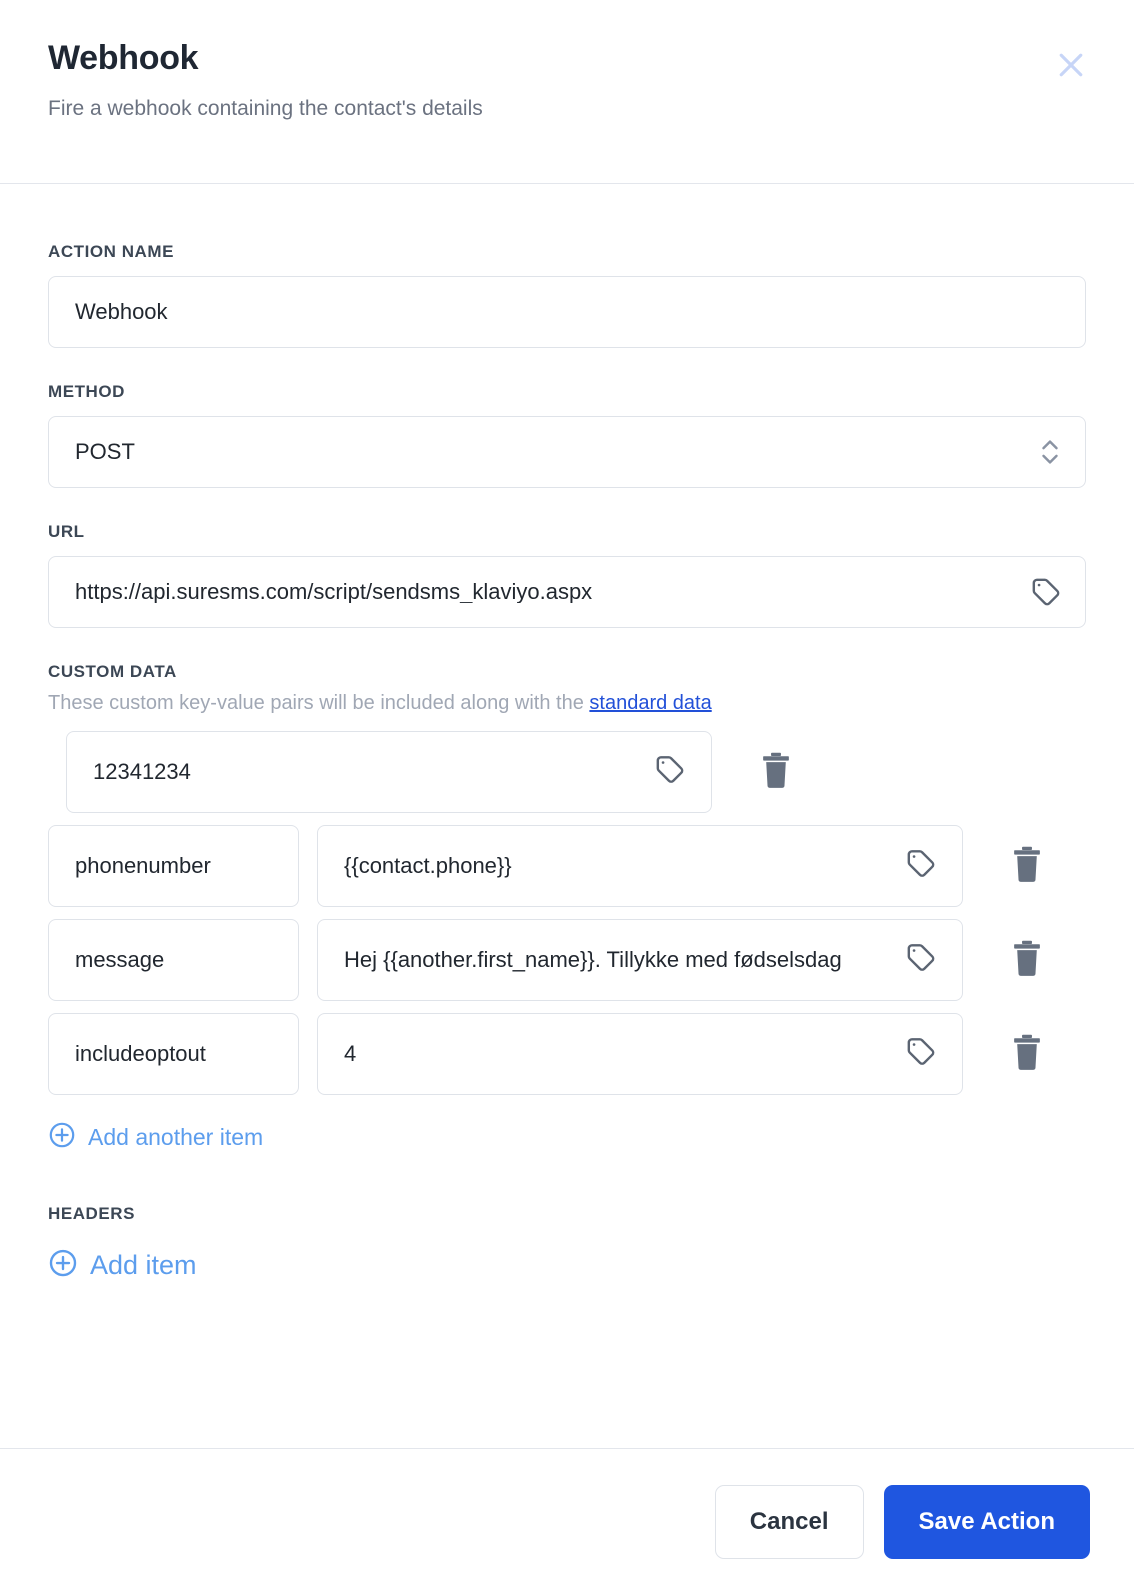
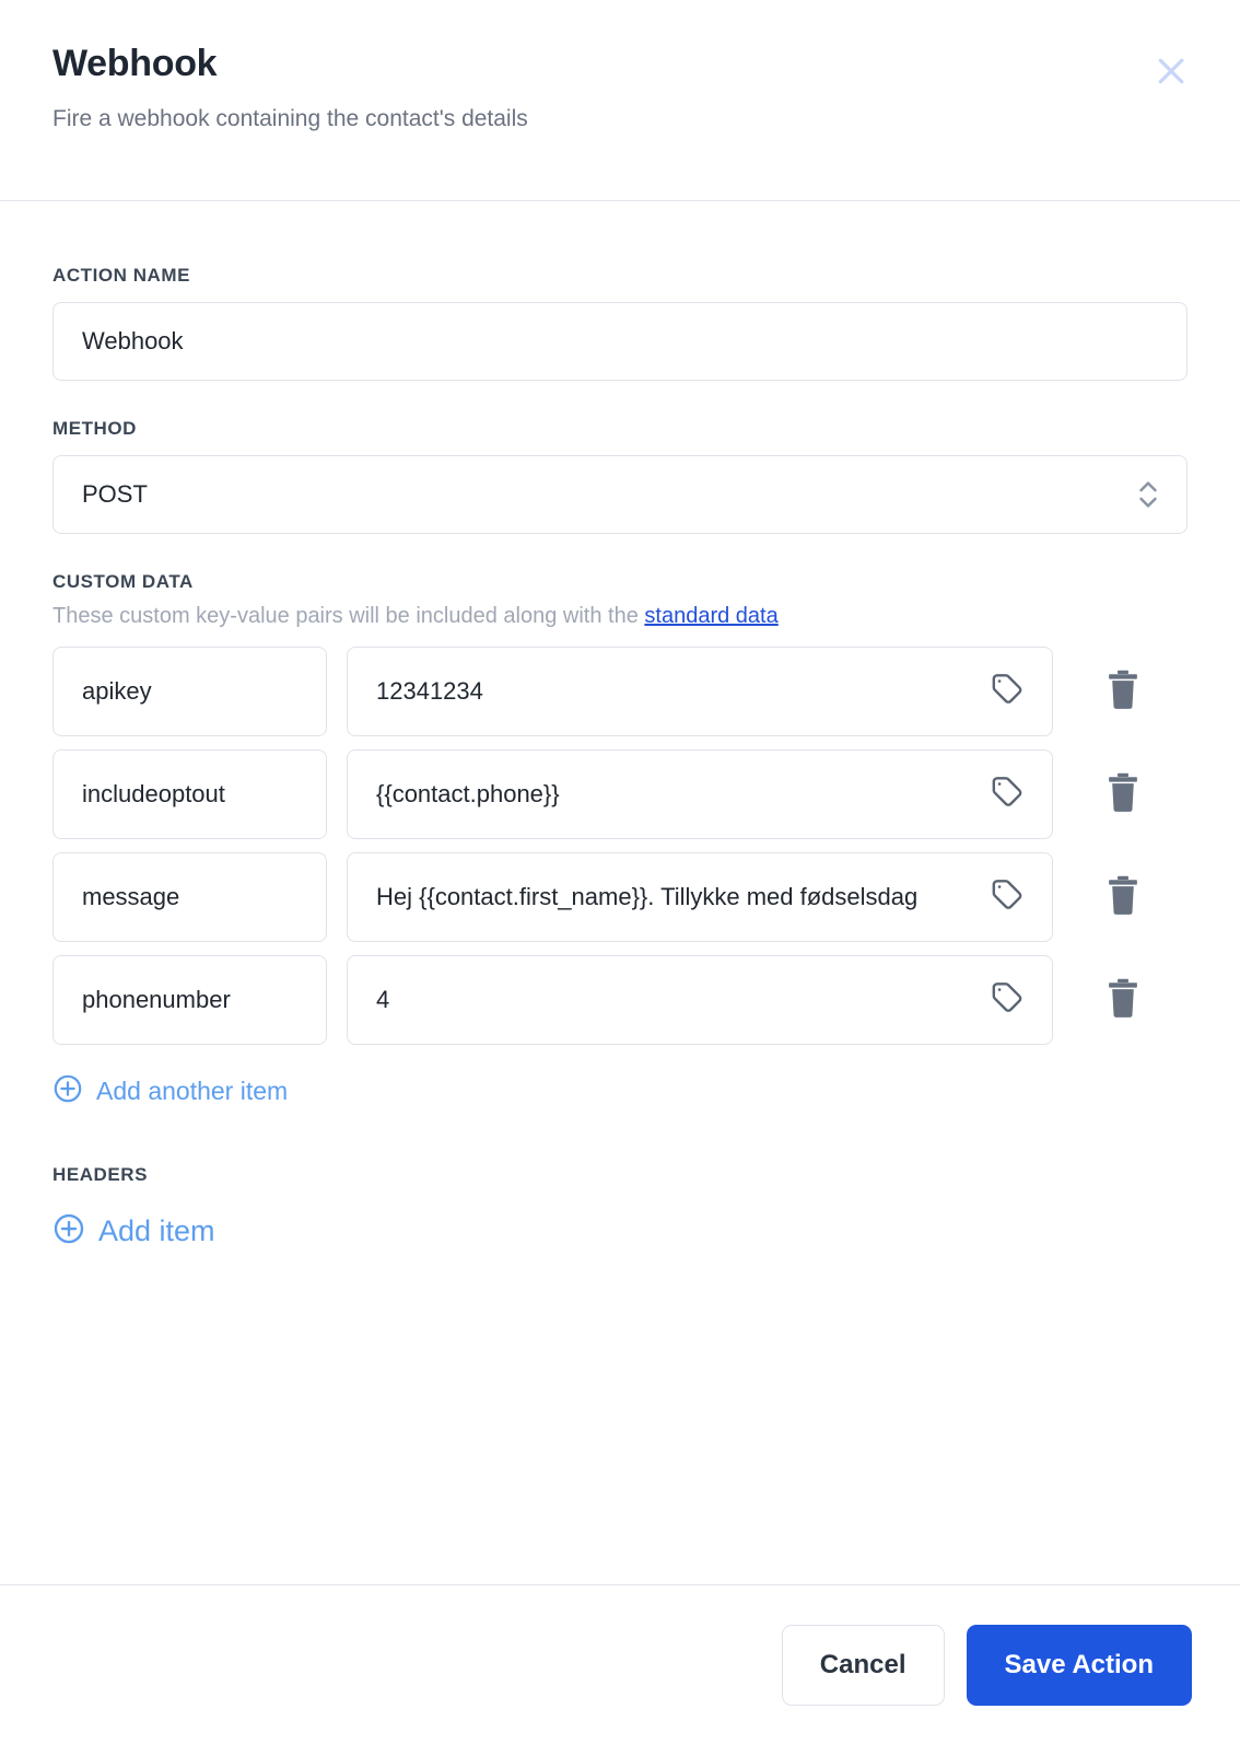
  Webhook
  Fire a webhook containing the contact's details
  ACTION NAME
  Webhook
  METHOD
  POST
- URL
- https://api.suresms.com/script/sendsms_klaviyo.aspx
  CUSTOM DATA
  These custom key-value pairs will be included along with the standard data
+ apikey
  12341234
- phonenumber
+ includeoptout
  {{contact.phone}}
  message
- Hej {{another.first_name}}. Tillykke med fødselsdag
+ Hej {{contact.first_name}}. Tillykke med fødselsdag
- includeoptout
+ phonenumber
  4
  Add another item
  HEADERS
  Add item
  Cancel
  Save Action
